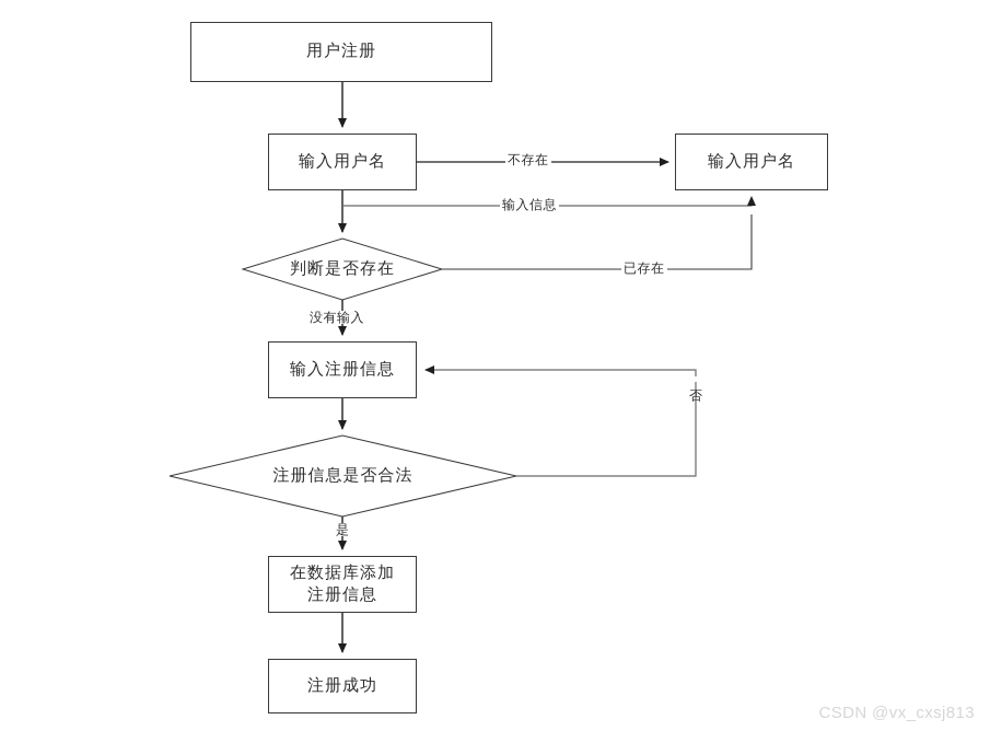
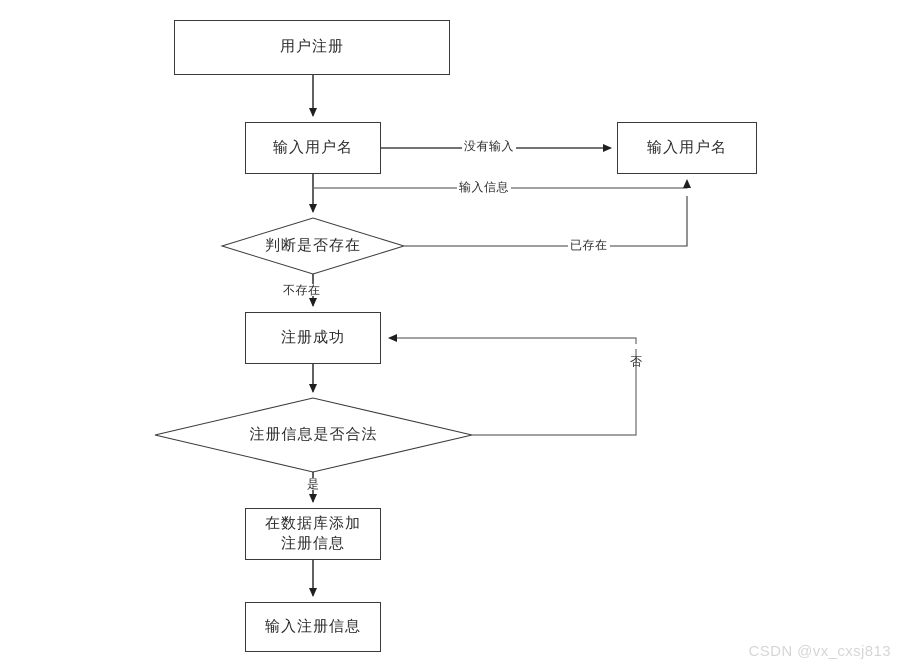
  用户注册
  输入用户名
  输入用户名
  判断是否存在
- 输入注册信息
+ 注册成功
  注册信息是否合法
  在数据库添加
  注册信息
- 注册成功
+ 输入注册信息
- 不存在
+ 没有输入
  输入信息
  已存在
- 没有输入
+ 不存在
  是
  CSDN @vx_cxsj813
